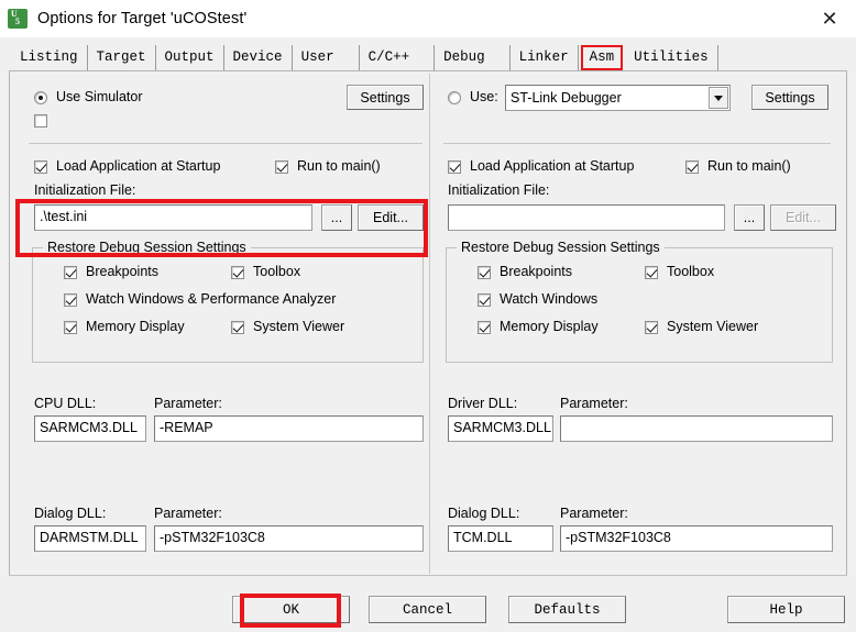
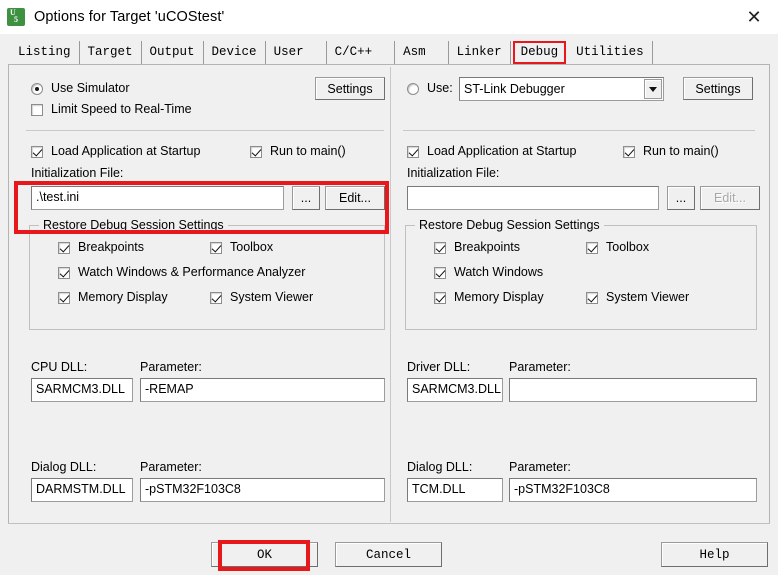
  U
  5
  Options for Target 'uCOStest'
  ✕
  Listing
  Target
  Output
  Device
  User
  C/C++
- Debug
+ Asm
  Linker
- Asm
+ Debug
  Utilities
  Use Simulator
+ Limit Speed to Real-Time
  Settings
  Load Application at Startup
  Run to main()
  Initialization File:
  .\test.ini
  ...
  Edit...
  Restore Debug Session Settings
  Breakpoints
  Toolbox
  Watch Windows & Performance Analyzer
  Memory Display
  System Viewer
  CPU DLL:
  Parameter:
  SARMCM3.DLL
  -REMAP
  Dialog DLL:
  Parameter:
  DARMSTM.DLL
  -pSTM32F103C8
  Use:
  ST-Link Debugger
  Settings
  Load Application at Startup
  Run to main()
  Initialization File:
  ...
  Edit...
  Restore Debug Session Settings
  Breakpoints
  Toolbox
  Watch Windows
  Memory Display
  System Viewer
  Driver DLL:
  Parameter:
  SARMCM3.DLL
  Dialog DLL:
  Parameter:
  TCM.DLL
  -pSTM32F103C8
  OK
  Cancel
- Defaults
  Help
